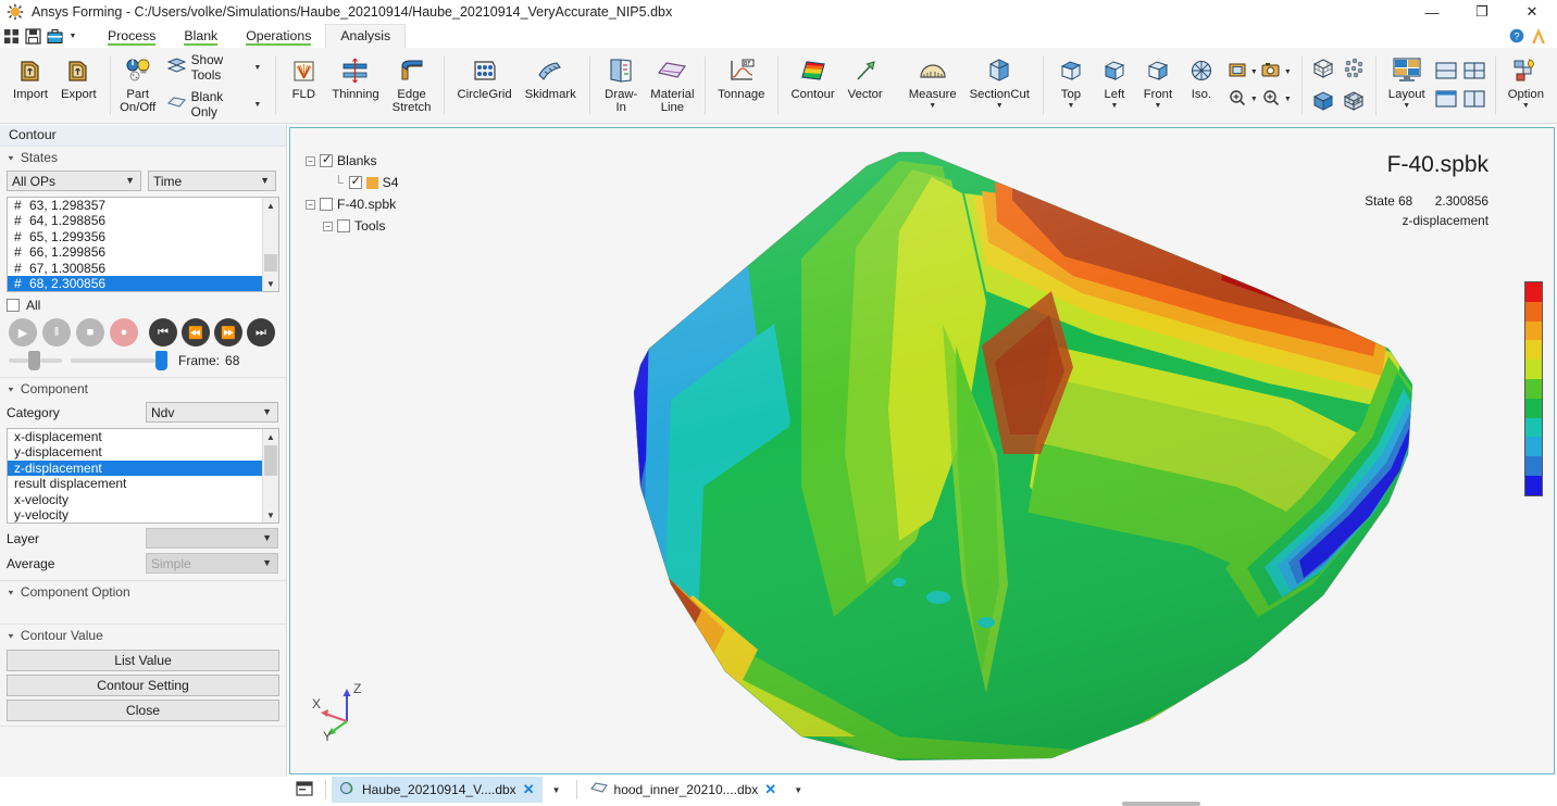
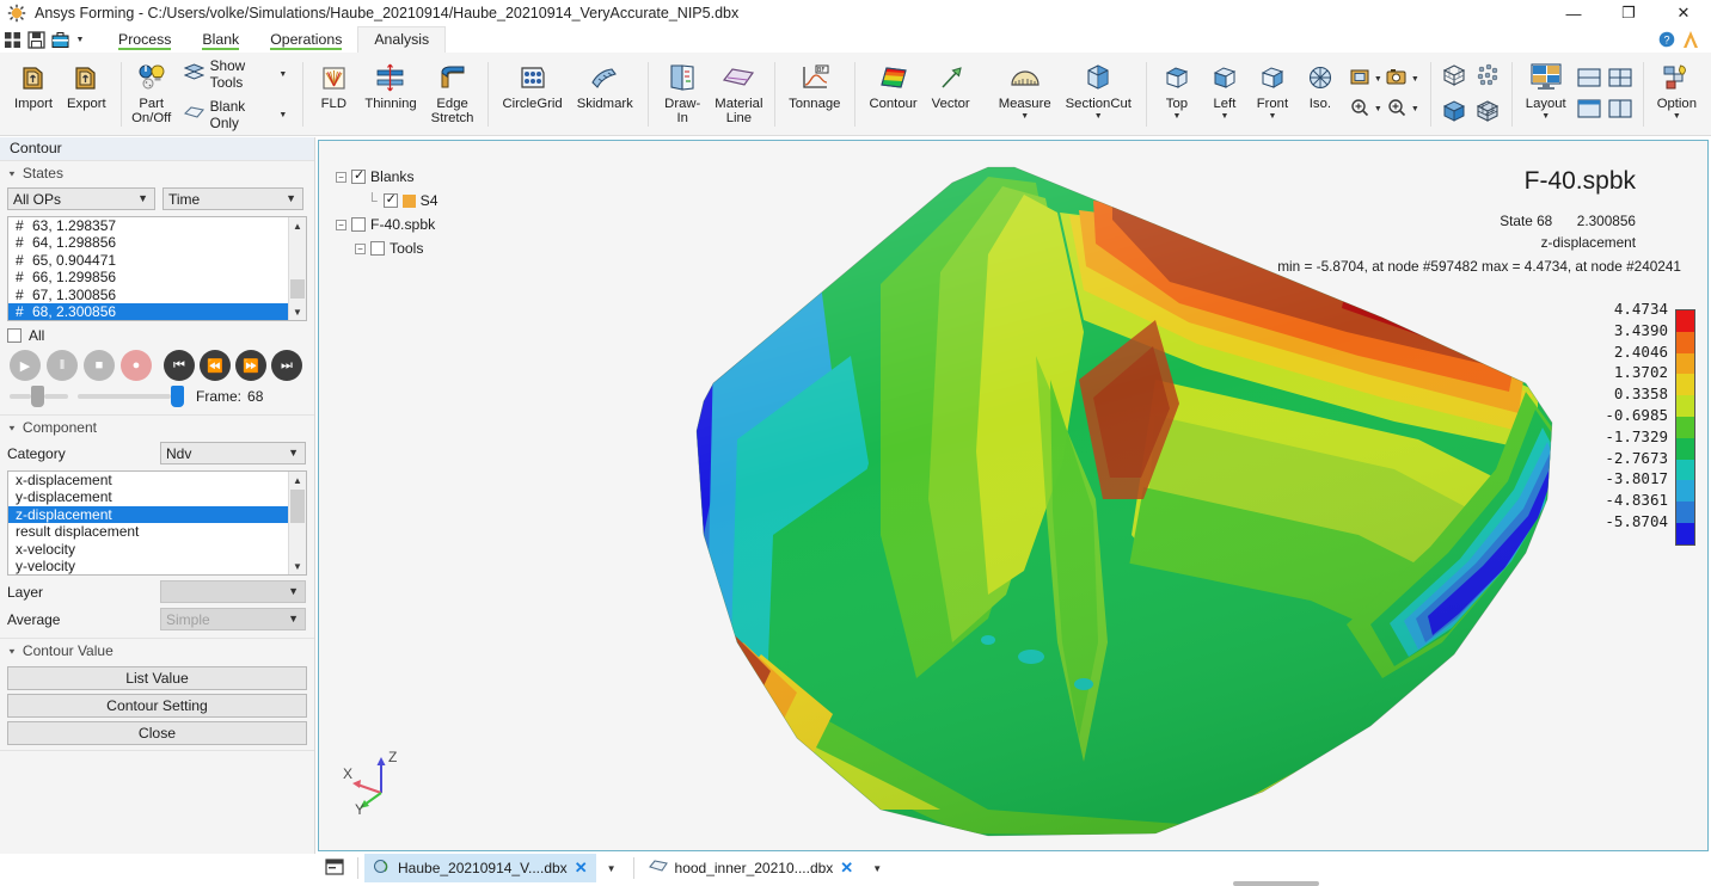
  Ansys Forming - C:/Users/volke/Simulations/Haube_20210914/Haube_20210914_VeryAccurate_NIP5.dbx
  —
  ❐
  ✕
  Process
  Blank
  Operations
  Analysis
  Import
  Export
  Part
  On/Off
  Show Tools
  Blank Only
  FLD
  Thinning
  Edge
  Stretch
  CircleGrid
  Skidmark
  Draw-In
  Material
  Line
  Tonnage
  Contour
  Vector
  Measure
  SectionCut
  Top
  Left
  Front
  Iso.
  Layout
  Option
  ?
  Contour
  States
  All OPs
  ▼
  Time
  ▼
  # 63, 1.298357
  # 64, 1.298856
- # 65, 1.299356
+ # 65, 0.904471
  # 66, 1.299856
  # 67, 1.300856
  # 68, 2.300856
  ▲
  ▼
  All
  ▶
  ‖
  ■
  ●
  ⏮
  ⏪
  ⏩
  ⏭
  Frame:
  68
  Component
  Category
  Ndv
  ▼
  x-displacement
  y-displacement
  z-displacement
  result displacement
  x-velocity
  y-velocity
  ▲
  ▼
  Layer
  ▼
  Average
  Simple
  ▼
- Component Option
  Contour Value
  List Value
  Contour Setting
  Close
  −
  Blanks
  └
  S4
  −
  F-40.spbk
  −
  Tools
  F-40.spbk
  State 68 2.300856
  z-displacement
+ min = -5.8704, at node #597482 max = 4.4734, at node #240241
+ 4.4734
+ 3.4390
+ 2.4046
+ 1.3702
+ 0.3358
+ -0.6985
+ -1.7329
+ -2.7673
+ -3.8017
+ -4.8361
+ -5.8704
  Z
  X
  Y
  Haube_20210914_V....dbx
  ✕
  ▼
  hood_inner_20210....dbx
  ✕
  ▼
